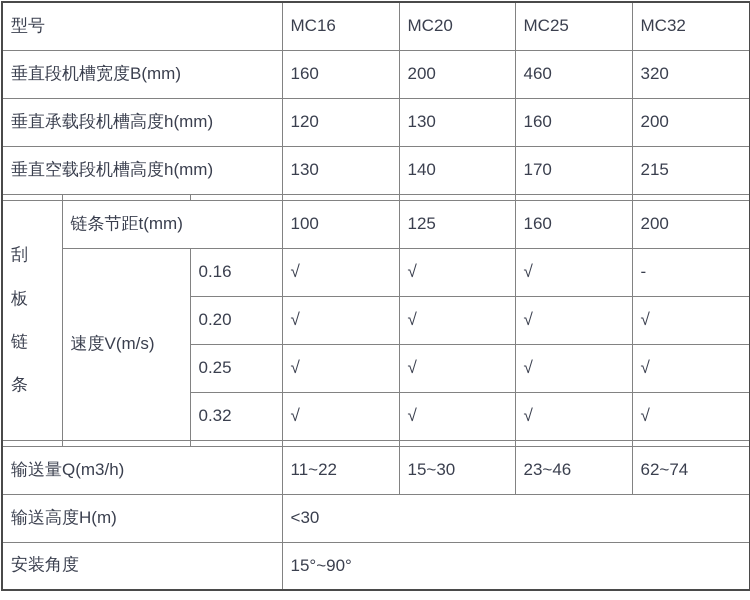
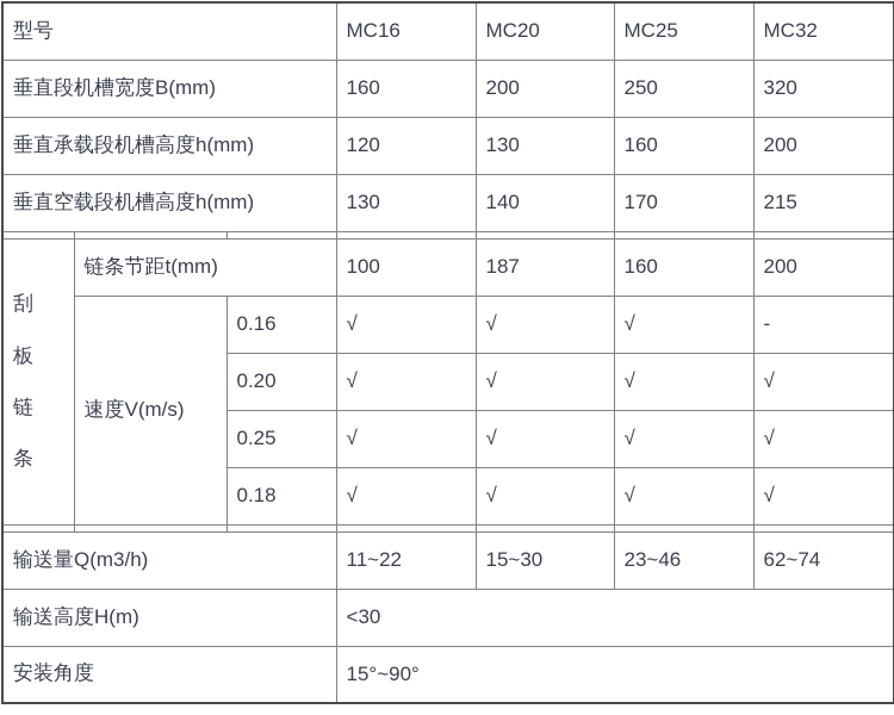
  型号	MC16	MC20	MC25	MC32
- 垂直段机槽宽度B(mm)	160	200	460	320
+ 垂直段机槽宽度B(mm)	160	200	250	320
  垂直承载段机槽高度h(mm)	120	130	160	200
  垂直空载段机槽高度h(mm)	130	140	170	215
- 刮板链条	链条节距t(mm)	100	125	160	200
+ 刮板链条	链条节距t(mm)	100	187	160	200
  速度V(m/s)	0.16	√	√	√	-
  0.20	√	√	√	√
  0.25	√	√	√	√
- 0.32	√	√	√	√
+ 0.18	√	√	√	√
  输送量Q(m3/h)	11~22	15~30	23~46	62~74
  输送高度H(m)	<30
  安装角度	15°~90°
